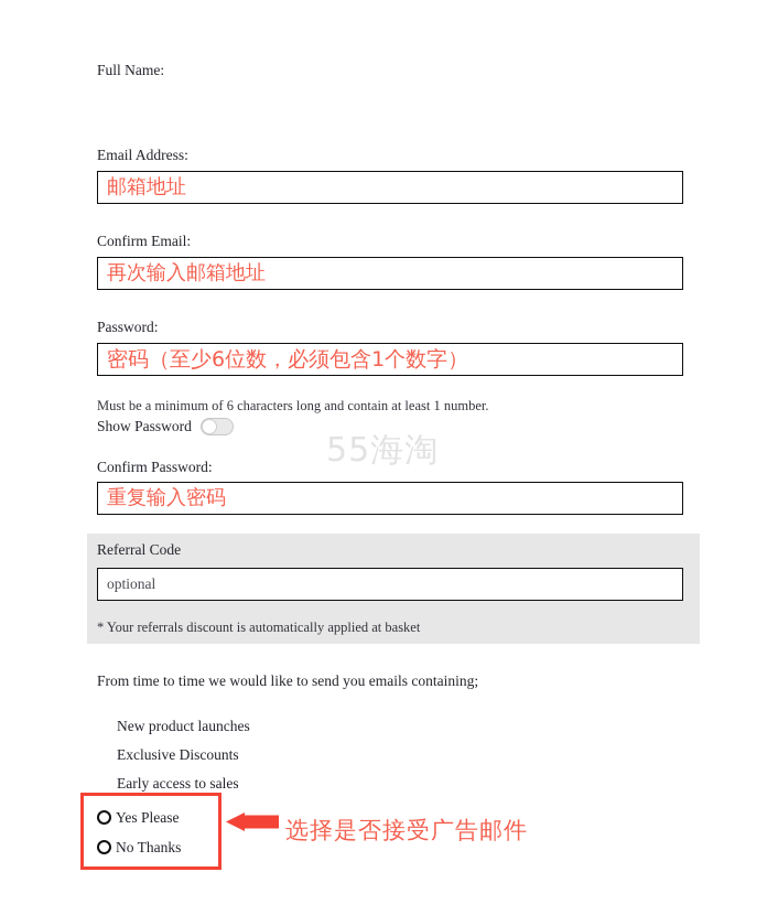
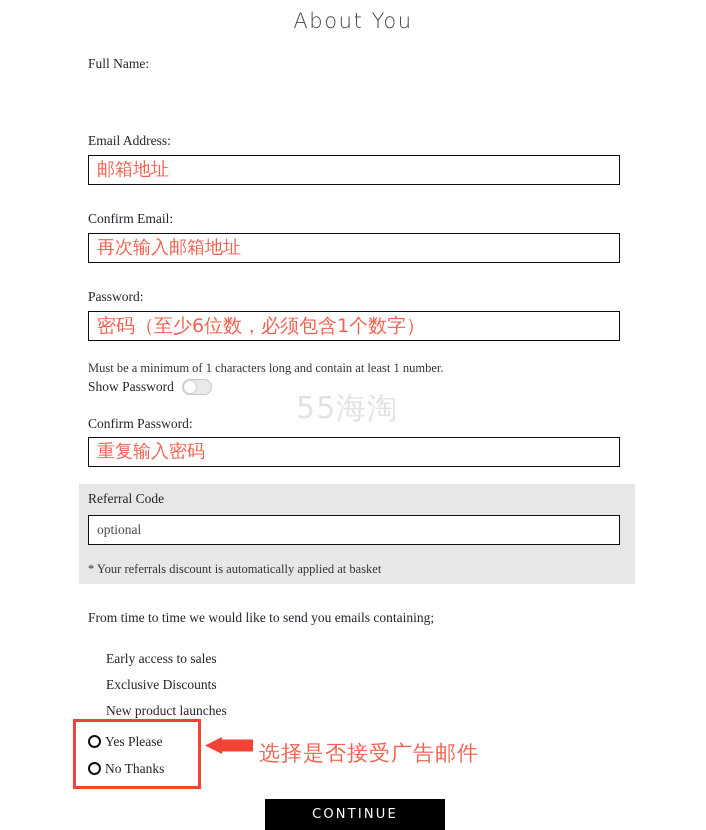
  55海淘
+ About You
  Full Name:
  Email Address:
  邮箱地址
  Confirm Email:
  再次输入邮箱地址
  Password:
  密码（至少6位数，必须包含1个数字）
- Must be a minimum of 6 characters long and contain at least 1 number.
+ Must be a minimum of 1 characters long and contain at least 1 number.
  Show Password
  Confirm Password:
  重复输入密码
  Referral Code
  optional
  * Your referrals discount is automatically applied at basket
  From time to time we would like to send you emails containing;
- New product launches
+ Early access to sales
  Exclusive Discounts
- Early access to sales
+ New product launches
  Yes Please
  No Thanks
  选择是否接受广告邮件
+ CONTINUE
